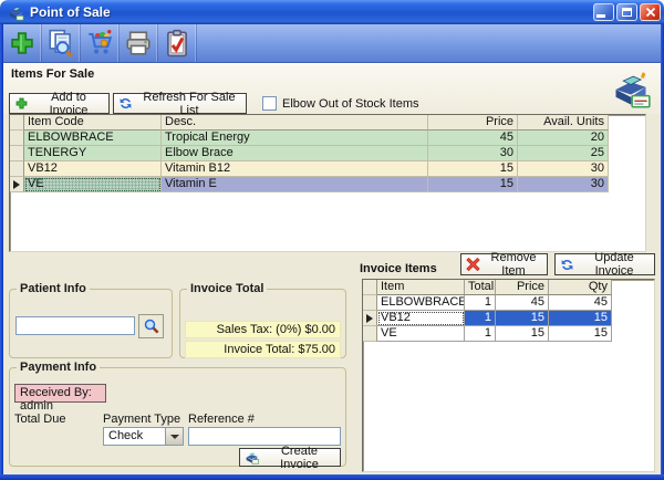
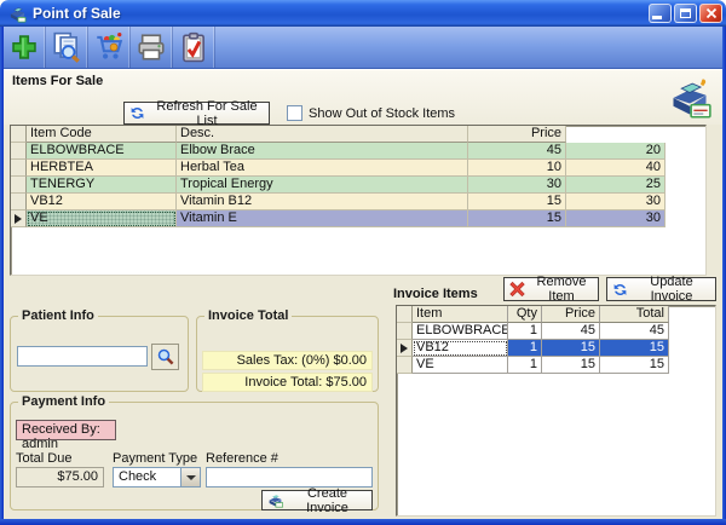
  Point of Sale
  Items For Sale
- Add to Invoice
  Refresh For Sale List
- Elbow Out of Stock Items
+ Show Out of Stock Items
  Item Code
  Desc.
  Price
- Avail. Units
  ELBOWBRACE
- Tropical Energy
+ Elbow Brace
  45
  20
+ HERBTEA
+ Herbal Tea
+ 10
+ 40
  TENERGY
- Elbow Brace
+ Tropical Energy
  30
  25
  VB12
  Vitamin B12
  15
  30
  VE
  Vitamin E
  15
  30
  Patient Info
  Invoice Total
  Sales Tax: (0%) $0.00
  Invoice Total: $75.00
  Payment Info
  Received By: admin
  Total Due
  Payment Type
  Reference #
+ $75.00
  Check
  Create Invoice
  Invoice Items
  Remove Item
  Update Invoice
  Item
- Total
+ Qty
  Price
- Qty
+ Total
  ELBOWBRACE
  1
  45
  45
  VB12
  1
  15
  15
  VE
  1
  15
  15
